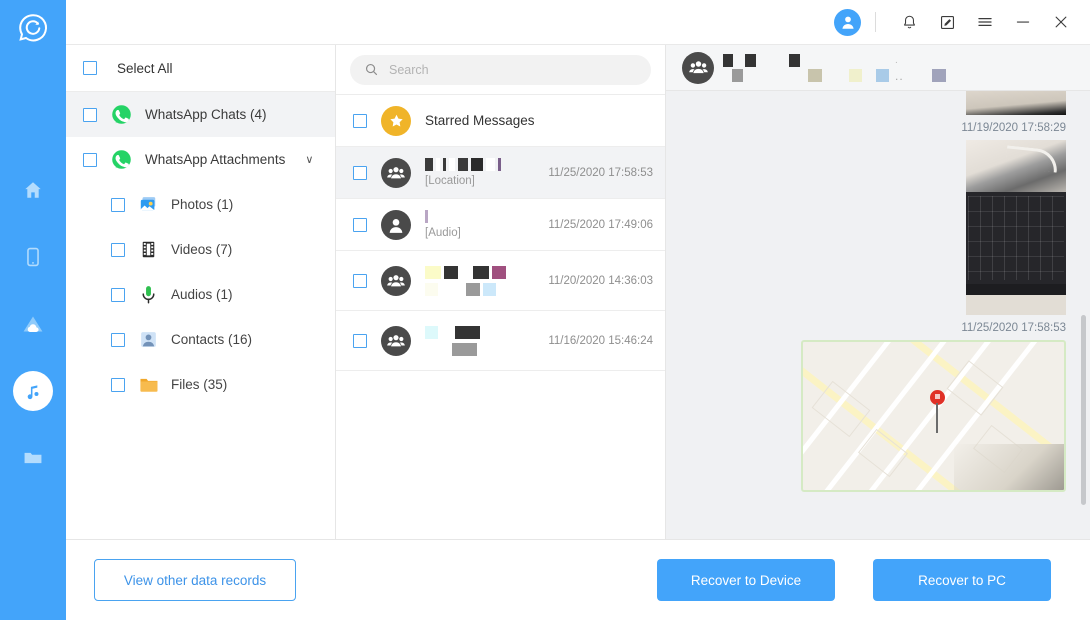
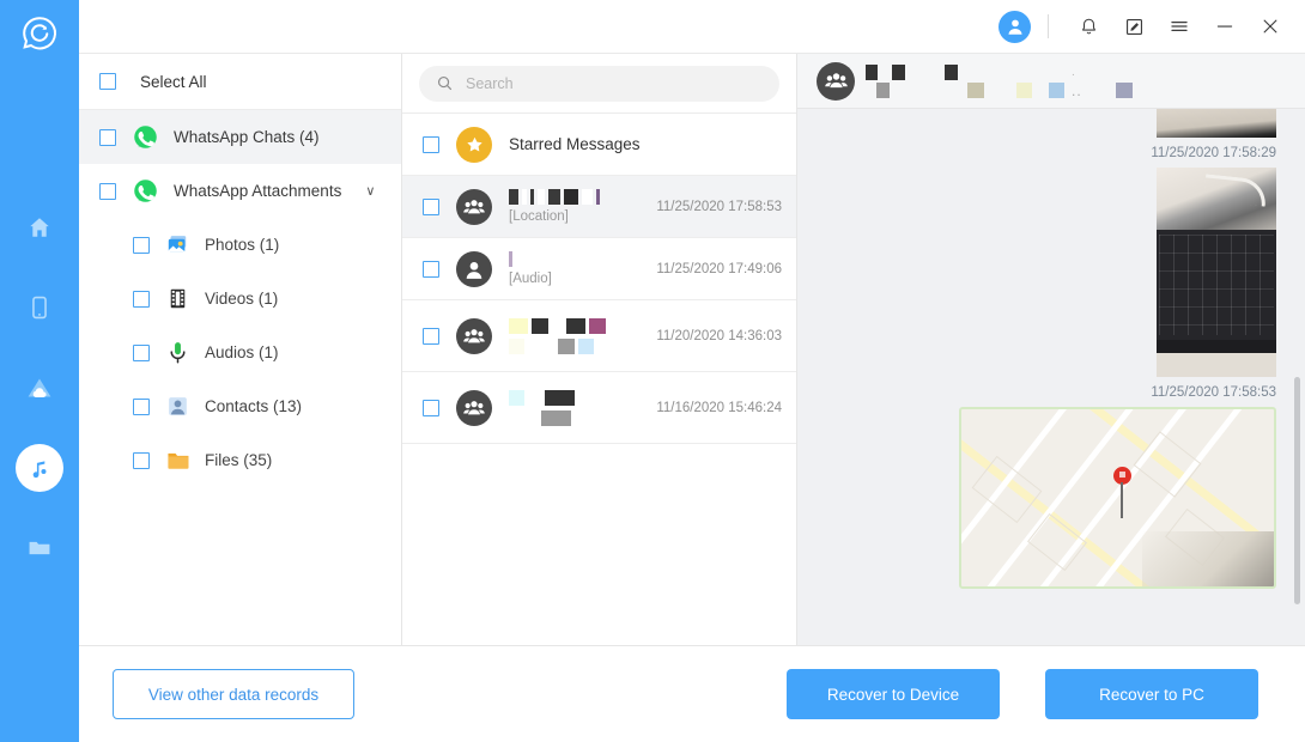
  Select All
  WhatsApp Chats (4)
  WhatsApp Attachments
  ∨
  Photos (1)
- Videos (7)
+ Videos (1)
  Audios (1)
- Contacts (16)
+ Contacts (13)
  Files (35)
  Search
  Starred Messages
  [Location]
  11/25/2020 17:58:53
  [Audio]
  11/25/2020 17:49:06
  11/20/2020 14:36:03
  11/16/2020 15:46:24
  .
  ..
- 11/19/2020 17:58:29
+ 11/25/2020 17:58:29
  11/25/2020 17:58:53
  View other data records
  Recover to Device
  Recover to PC
